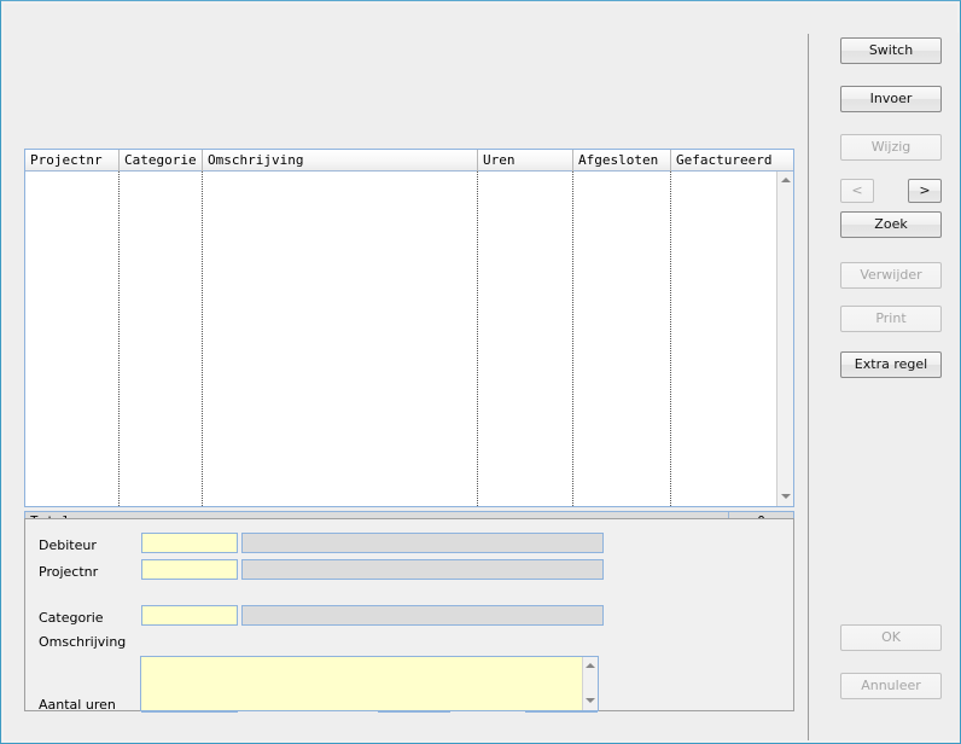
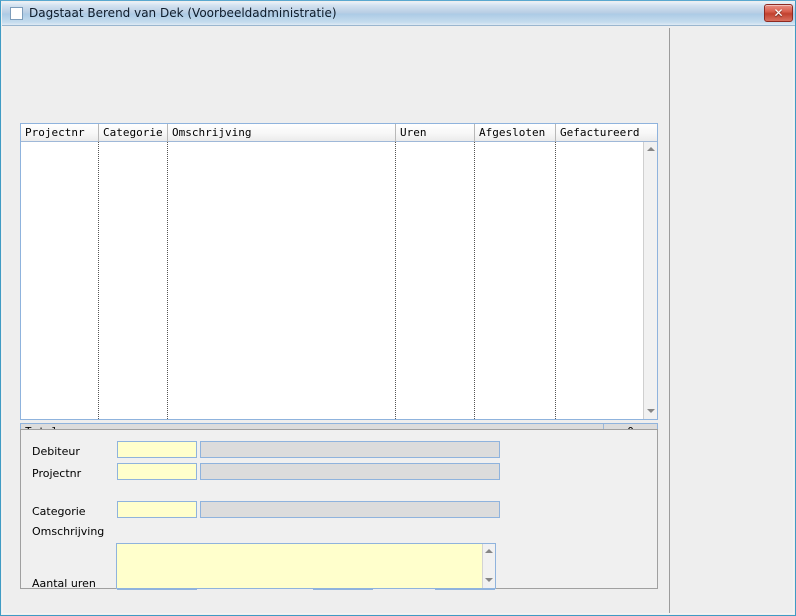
+ Dagstaat Berend van Dek (Voorbeeldadministratie)
+ ✕
  Projectnr
  Categorie
  Omschrijving
  Uren
  Afgesloten
  Gefactureerd
  Debiteur
  Projectnr
  Categorie
  Omschrijving
  Aantal uren
- Switch
- Invoer
- Wijzig
- <
- >
- Zoek
- Verwijder
- Print
- Extra regel
- OK
- Annuleer
